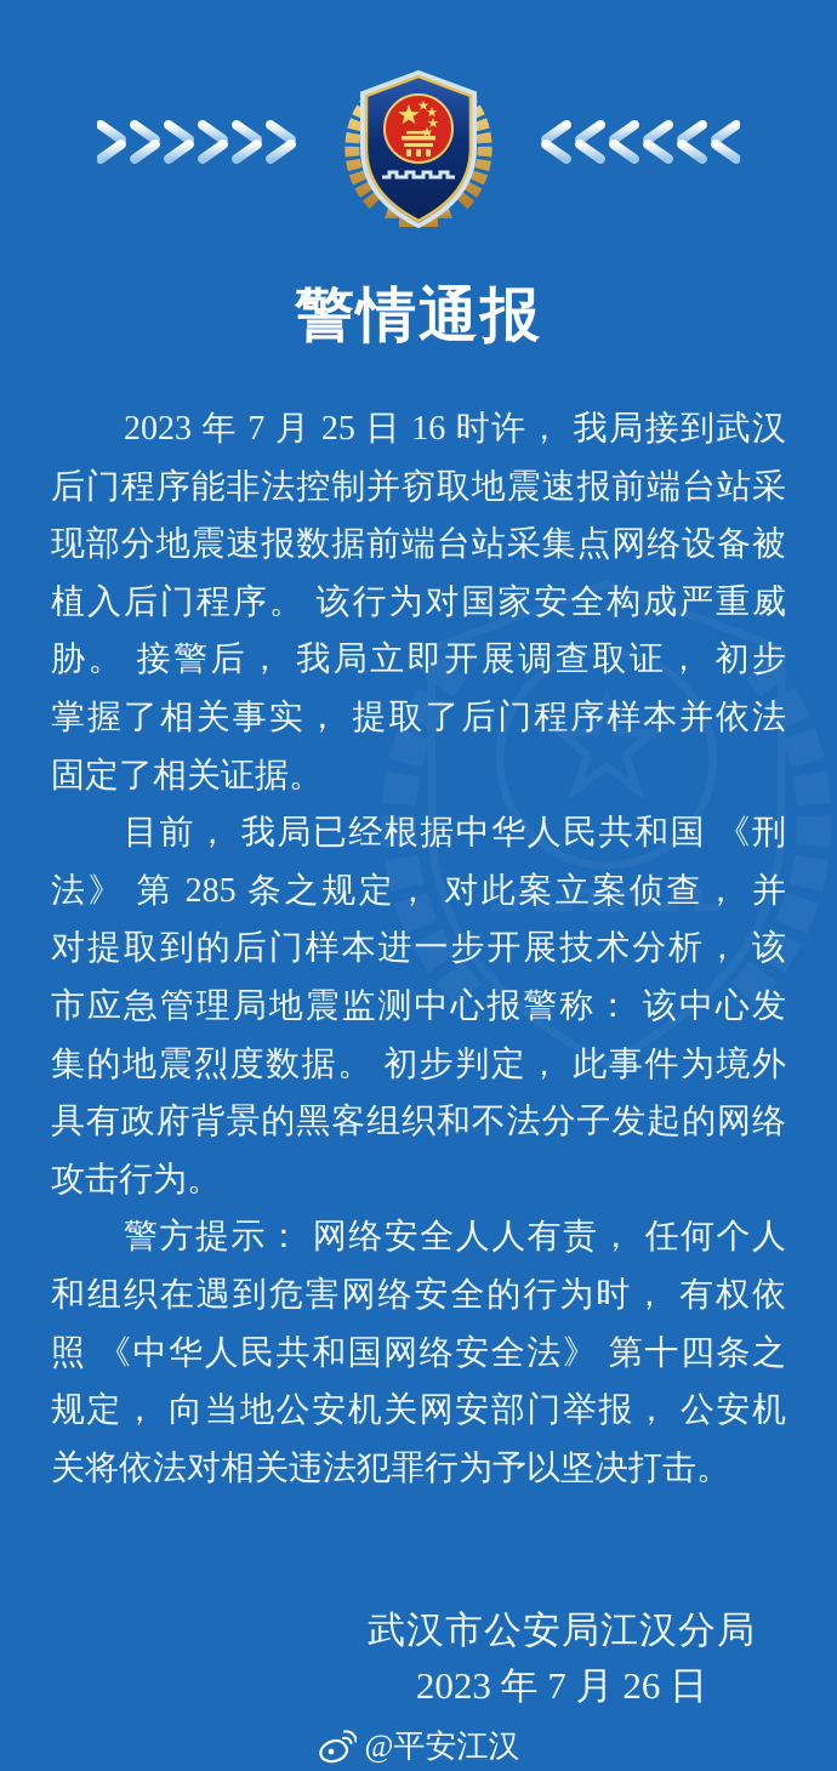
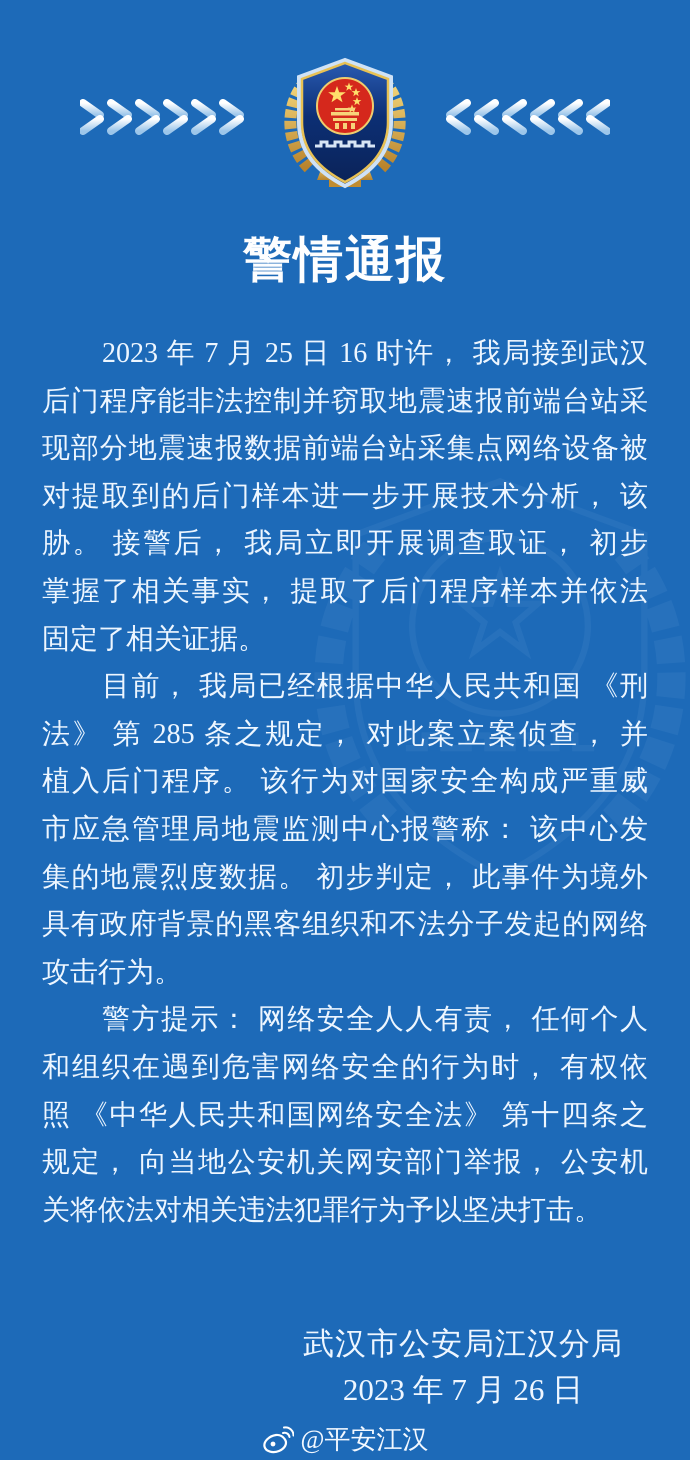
  警情通报
  2023 年 7 月 25 日 16 时许， 我局接到武汉
  后门程序能非法控制并窃取地震速报前端台站采
  现部分地震速报数据前端台站采集点网络设备被
- 植入后门程序。 该行为对国家安全构成严重威
+ 对提取到的后门样本进一步开展技术分析， 该
  胁。 接警后， 我局立即开展调查取证， 初步
  掌握了相关事实， 提取了后门程序样本并依法
  固定了相关证据。
  目前， 我局已经根据中华人民共和国 《刑
  法》 第 285 条之规定， 对此案立案侦查， 并
- 对提取到的后门样本进一步开展技术分析， 该
+ 植入后门程序。 该行为对国家安全构成严重威
  市应急管理局地震监测中心报警称： 该中心发
  集的地震烈度数据。 初步判定， 此事件为境外
  具有政府背景的黑客组织和不法分子发起的网络
  攻击行为。
  警方提示： 网络安全人人有责， 任何个人
  和组织在遇到危害网络安全的行为时， 有权依
  照 《中华人民共和国网络安全法》 第十四条之
  规定， 向当地公安机关网安部门举报， 公安机
  关将依法对相关违法犯罪行为予以坚决打击。
  武汉市公安局江汉分局
  2023 年 7 月 26 日
  @平安江汉
